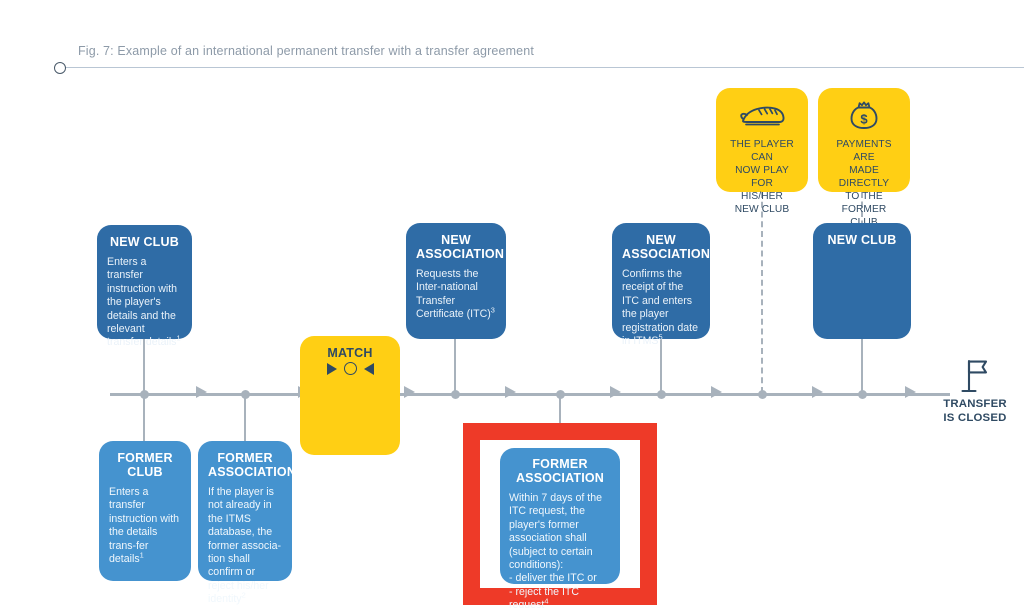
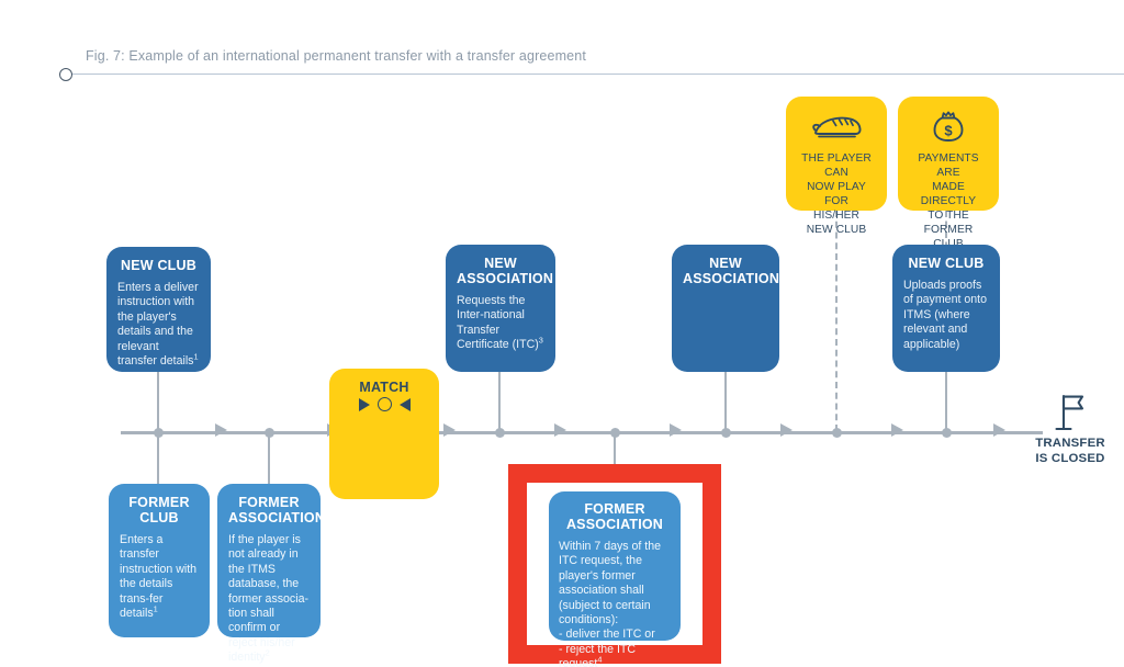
  Fig. 7: Example of an international permanent transfer with a transfer agreement
  THE PLAYER CAN
  NOW PLAY FOR
  HIS/HER
  NEW CLUB
  $
  PAYMENTS ARE
  MADE DIRECTLY
  TO THE FORMER
  NEW CLUB
- Enters a transfer instruction with the player's details and the relevant transfer details1
+ Enters a deliver instruction with the player's details and the relevant transfer details1
  NEW
  ASSOCIATION
  Requests the Inter-national Transfer Certificate (ITC)3
  NEW
  ASSOCIATION
- Confirms the receipt of the ITC and enters the player registration date in ITMS5
  NEW CLUB
+ Uploads proofs of payment onto ITMS (where relevant and applicable)
  MATCH
  FORMER
  CLUB
  Enters a transfer instruction with the details trans-fer details1
  FORMER
  ASSOCIATION
  If the player is not already in the ITMS database, the former associa-tion shall confirm or reject his/her
  FORMER
  ASSOCIATION
  Within 7 days of the ITC request, the player's former association shall (subject to certain conditions):
  - deliver the ITC or
  - reject the ITC request4
  TRANSFER
  IS CLOSED
